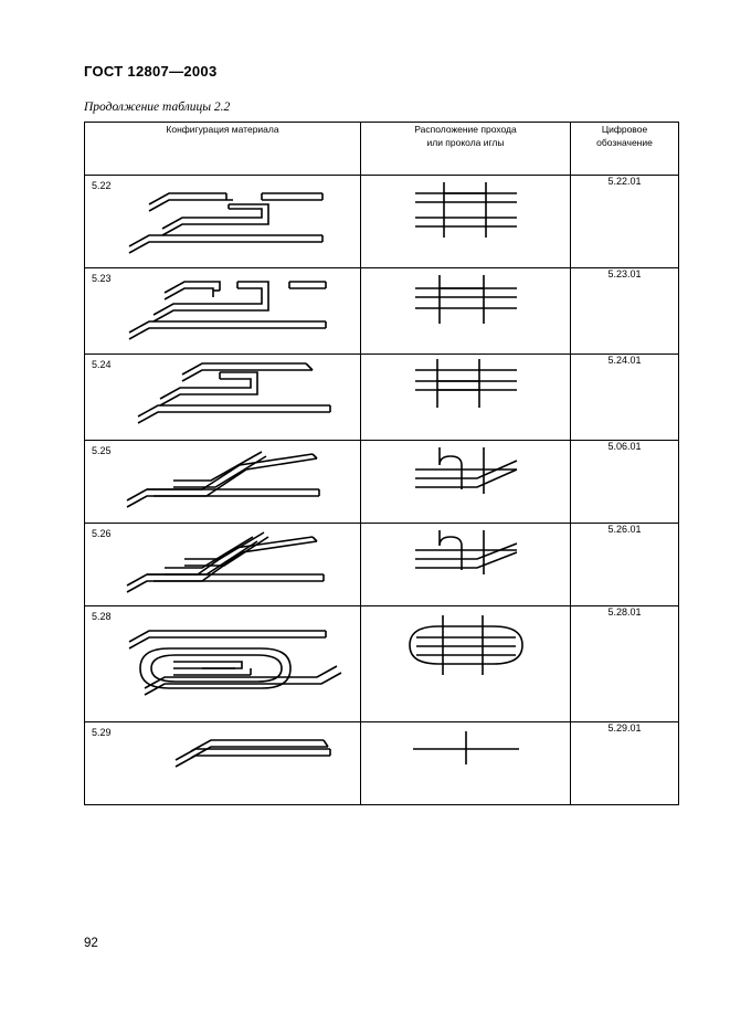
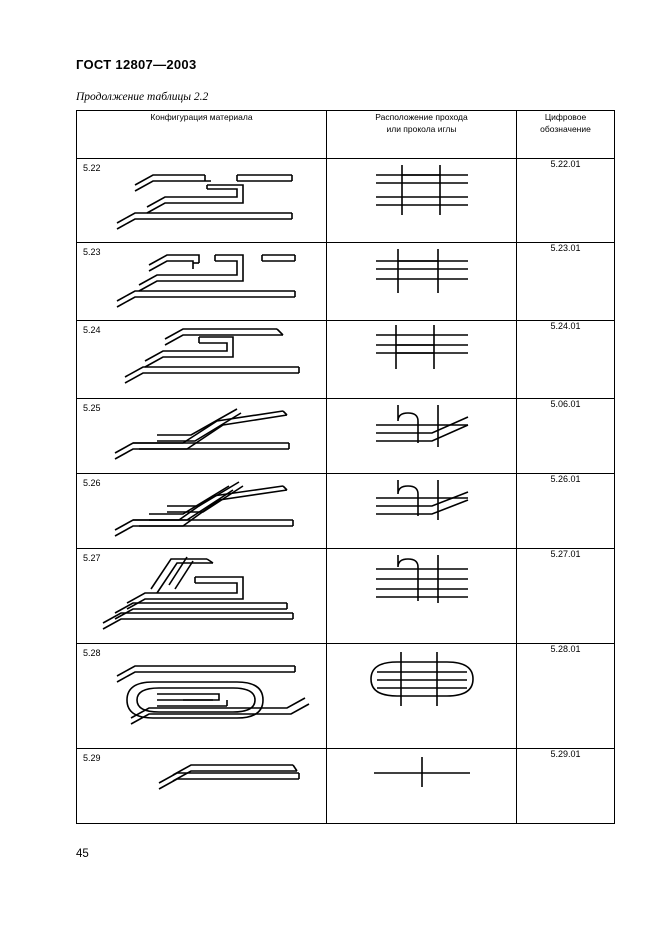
  ГОСТ 12807—2003
  Продолжение таблицы 2.2
  Конфигурация материала	Расположение прохода или прокола иглы	Цифровое обозначение
  5.22		5.22.01
  5.23		5.23.01
  5.24		5.24.01
  5.25		5.06.01
  5.26		5.26.01
+ 5.27		5.27.01
  5.28		5.28.01
  5.29		5.29.01
- 92
+ 45
